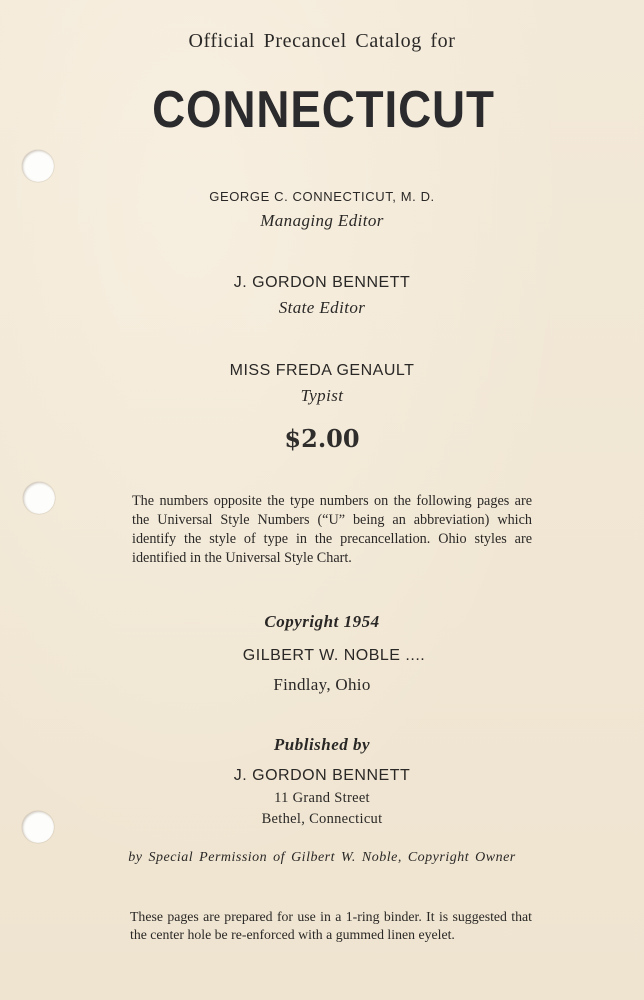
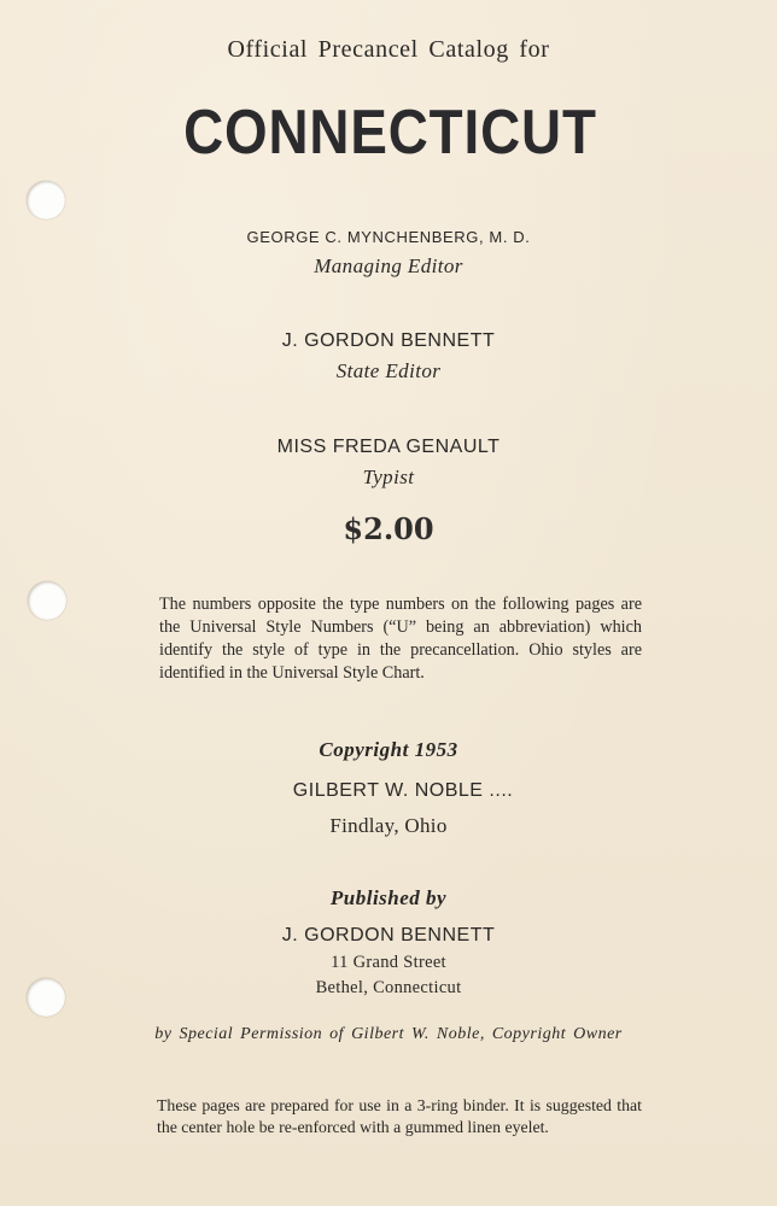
  Official Precancel Catalog for
  CONNECTICUT
- GEORGE C. CONNECTICUT, M. D.
+ GEORGE C. MYNCHENBERG, M. D.
  Managing Editor
  J. GORDON BENNETT
  State Editor
  MISS FREDA GENAULT
  Typist
  $2.00
  The numbers opposite the type numbers on the following pages are the Universal Style Numbers (“U” being an abbreviation) which identify the style of type in the precancellation. Ohio styles are identified in the Universal Style Chart.
- Copyright 1954
+ Copyright 1953
  GILBERT W. NOBLE ....
  Findlay, Ohio
  Published by
  J. GORDON BENNETT
  11 Grand Street
  Bethel, Connecticut
  by Special Permission of Gilbert W. Noble, Copyright Owner
- These pages are prepared for use in a 1-ring binder. It is suggested that the center hole be re-enforced with a gummed linen eyelet.
+ These pages are prepared for use in a 3-ring binder. It is suggested that the center hole be re-enforced with a gummed linen eyelet.
